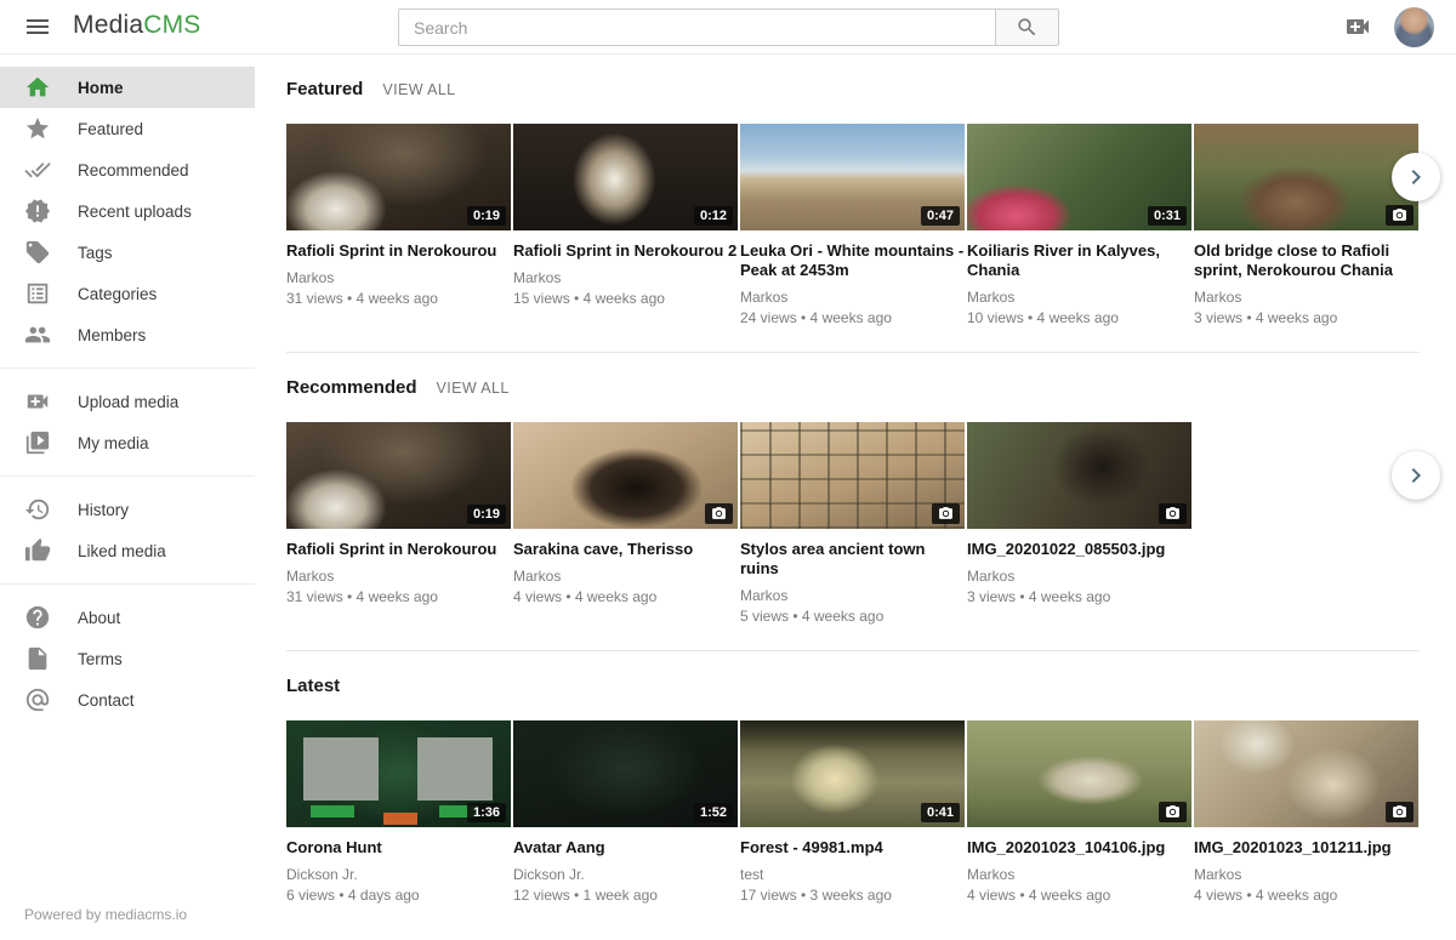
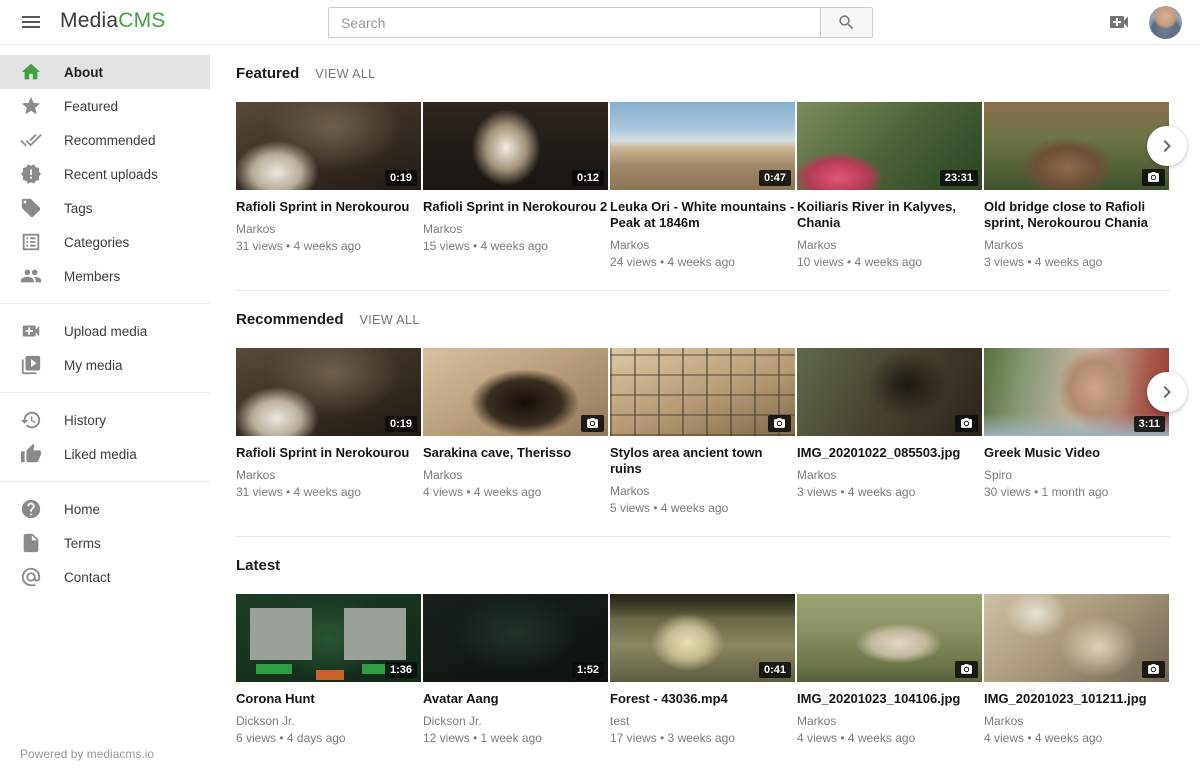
  MediaCMS
  Search
- Home
+ About
  Featured
  Recommended
  Recent uploads
  Tags
  Categories
  Members
  Upload media
  My media
  History
  Liked media
- About
+ Home
  Terms
  Contact
  Powered by mediacms.io
  Featured
  VIEW ALL
  0:19
  Rafioli Sprint in Nerokourou
  Markos
  31 views • 4 weeks ago
  0:12
  Rafioli Sprint in Nerokourou 2
  Markos
  15 views • 4 weeks ago
  0:47
- Leuka Ori - White mountains - Peak at 2453m
+ Leuka Ori - White mountains - Peak at 1846m
  Markos
  24 views • 4 weeks ago
- 0:31
+ 23:31
  Koiliaris River in Kalyves, Chania
  Markos
  10 views • 4 weeks ago
  Old bridge close to Rafioli sprint, Nerokourou Chania
  Markos
  3 views • 4 weeks ago
  Recommended
  VIEW ALL
  0:19
  Rafioli Sprint in Nerokourou
  Markos
  31 views • 4 weeks ago
  Sarakina cave, Therisso
  Markos
  4 views • 4 weeks ago
  Stylos area ancient town ruins
  Markos
  5 views • 4 weeks ago
  IMG_20201022_085503.jpg
  Markos
  3 views • 4 weeks ago
+ 3:11
+ Greek Music Video
+ Spiro
+ 30 views • 1 month ago
  Latest
  1:36
  Corona Hunt
  Dickson Jr.
  6 views • 4 days ago
  1:52
  Avatar Aang
  Dickson Jr.
  12 views • 1 week ago
  0:41
- Forest - 49981.mp4
+ Forest - 43036.mp4
  test
  17 views • 3 weeks ago
  IMG_20201023_104106.jpg
  Markos
  4 views • 4 weeks ago
  IMG_20201023_101211.jpg
  Markos
  4 views • 4 weeks ago
